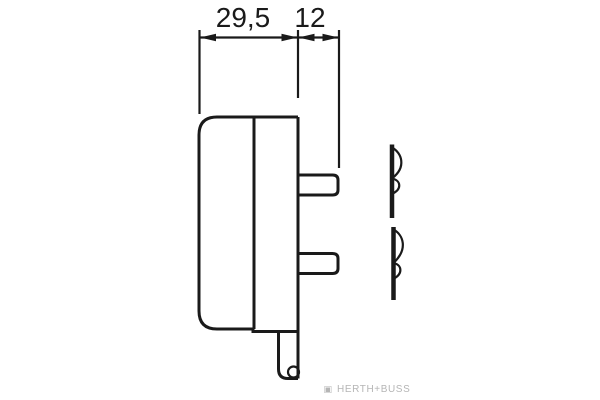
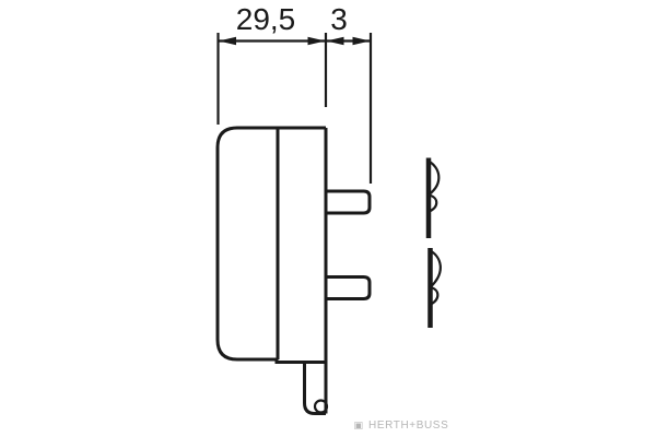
  29,5
- 12
+ 3
  ▣
  HERTH+BUSS
